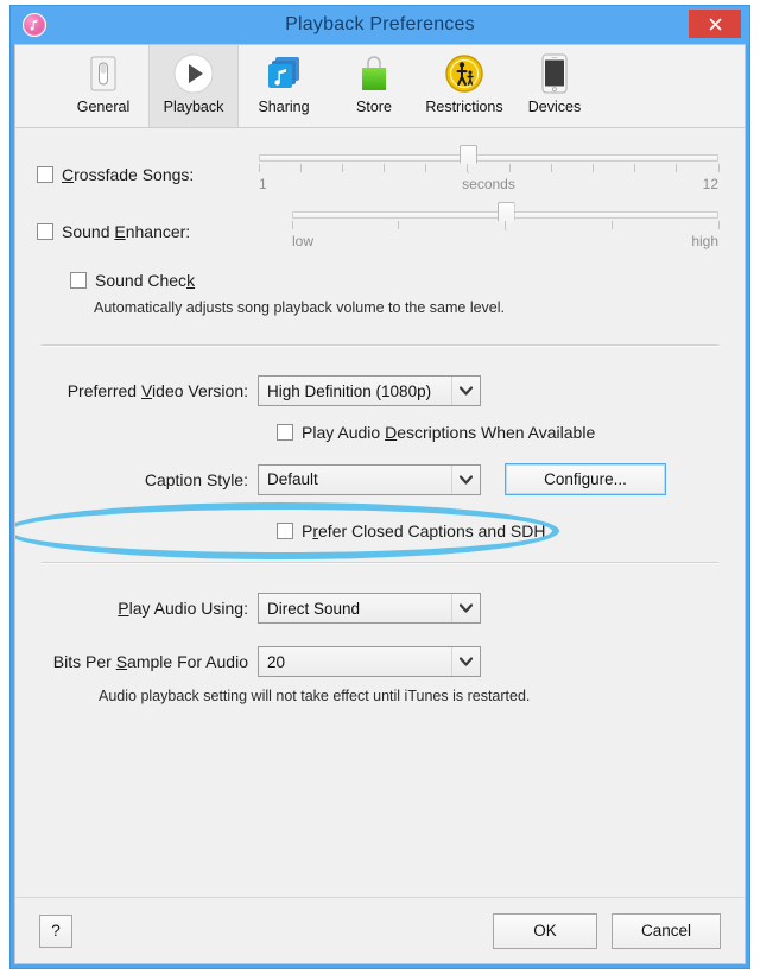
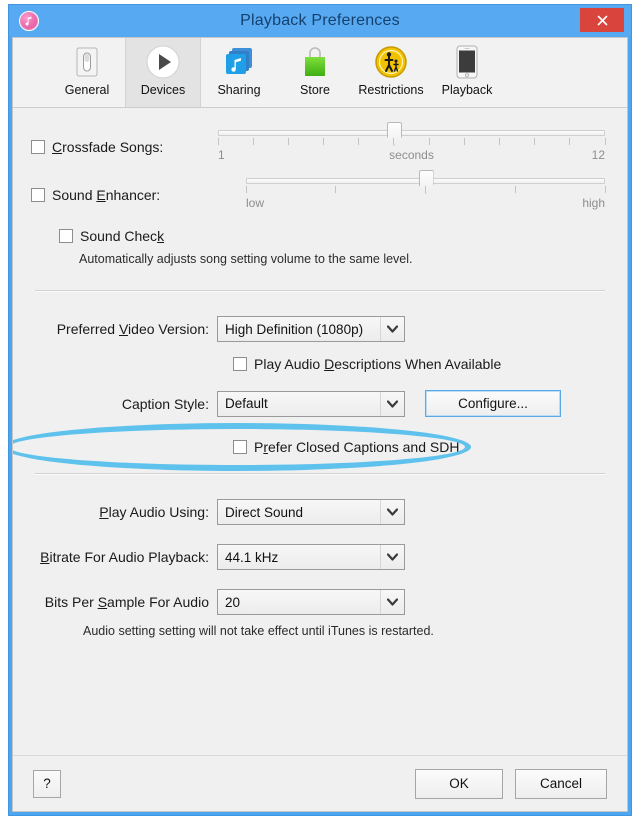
  Playback Preferences
  General
- Playback
+ Devices
  Sharing
  Store
  Restrictions
- Devices
+ Playback
  Crossfade Songs:
  1
  seconds
  12
  Sound Enhancer:
  low
  high
  Sound Check
- Automatically adjusts song playback volume to the same level.
+ Automatically adjusts song setting volume to the same level.
  Preferred Video Version:
  High Definition (1080p)
  Play Audio Descriptions When Available
  Caption Style:
  Default
  Configure...
  Prefer Closed Captions and SDH
  Play Audio Using:
  Direct Sound
+ Bitrate For Audio Playback:
+ 44.1 kHz
  Bits Per Sample For Audio
  20
- Audio playback setting will not take effect until iTunes is restarted.
+ Audio setting setting will not take effect until iTunes is restarted.
  ?
  OK
  Cancel
